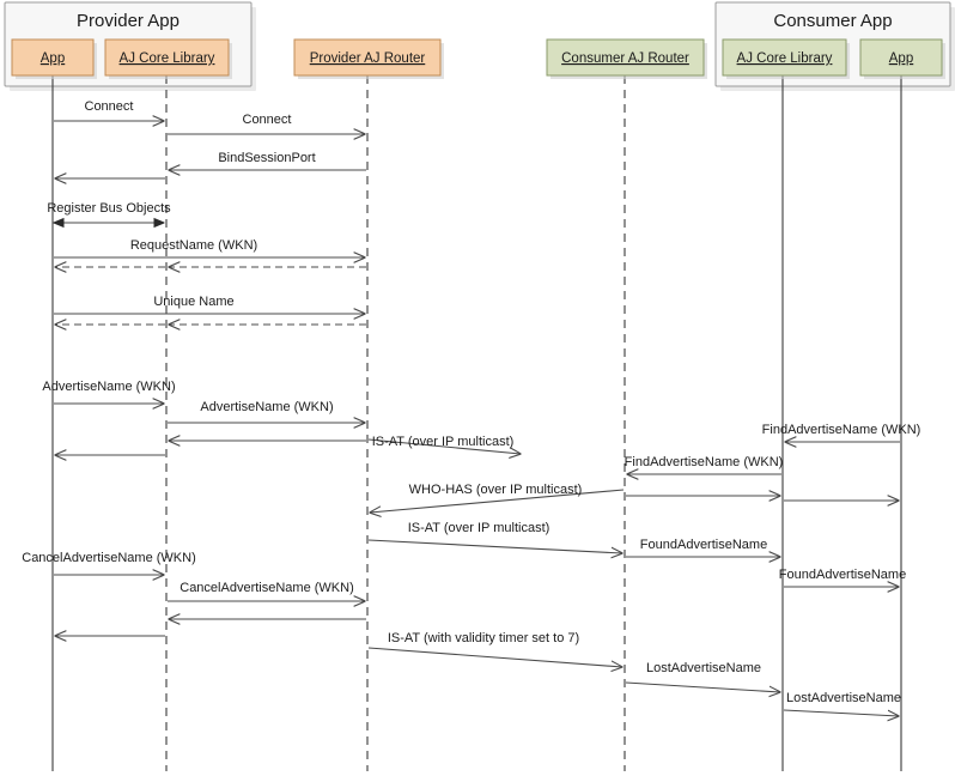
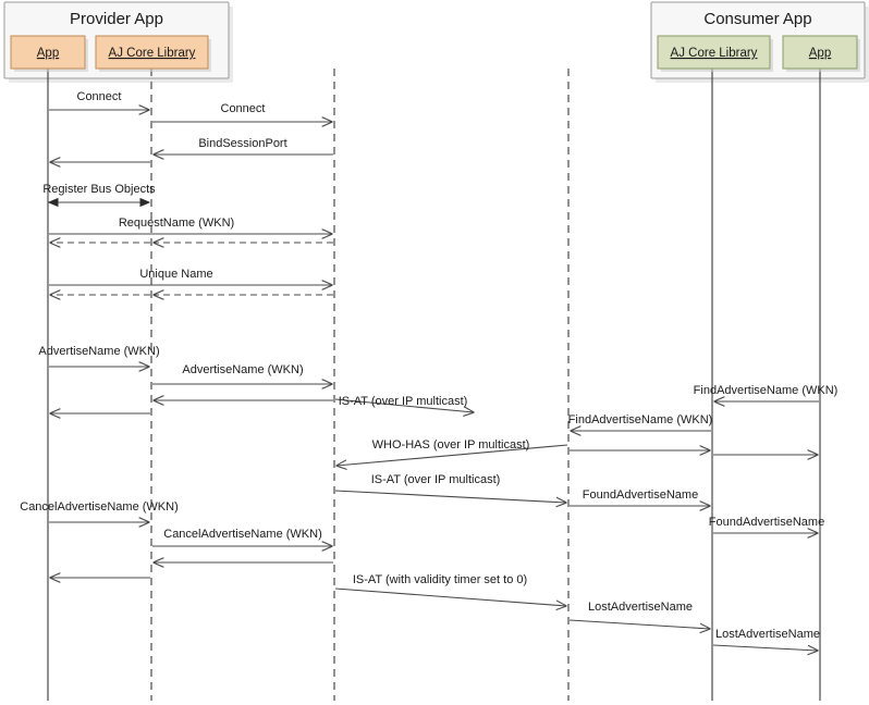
  Provider App
  Consumer App
  App
  AJ Core Library
- Provider AJ Router
- Consumer AJ Router
  AJ Core Library
  App
  Connect
  Connect
  BindSessionPort
  Register Bus Objects
  RequestName (WKN)
  Unique Name
  AdvertiseName (WKN)
  AdvertiseName (WKN)
  IS-AT (over IP multicast)
  FindAdvertiseName (WKN)
  FindAdvertiseName (WKN)
  WHO-HAS (over IP multicast)
  IS-AT (over IP multicast)
  FoundAdvertiseName
  FoundAdvertiseName
  CancelAdvertiseName (WKN)
  CancelAdvertiseName (WKN)
- IS-AT (with validity timer set to 7)
+ IS-AT (with validity timer set to 0)
  LostAdvertiseName
  LostAdvertiseName
